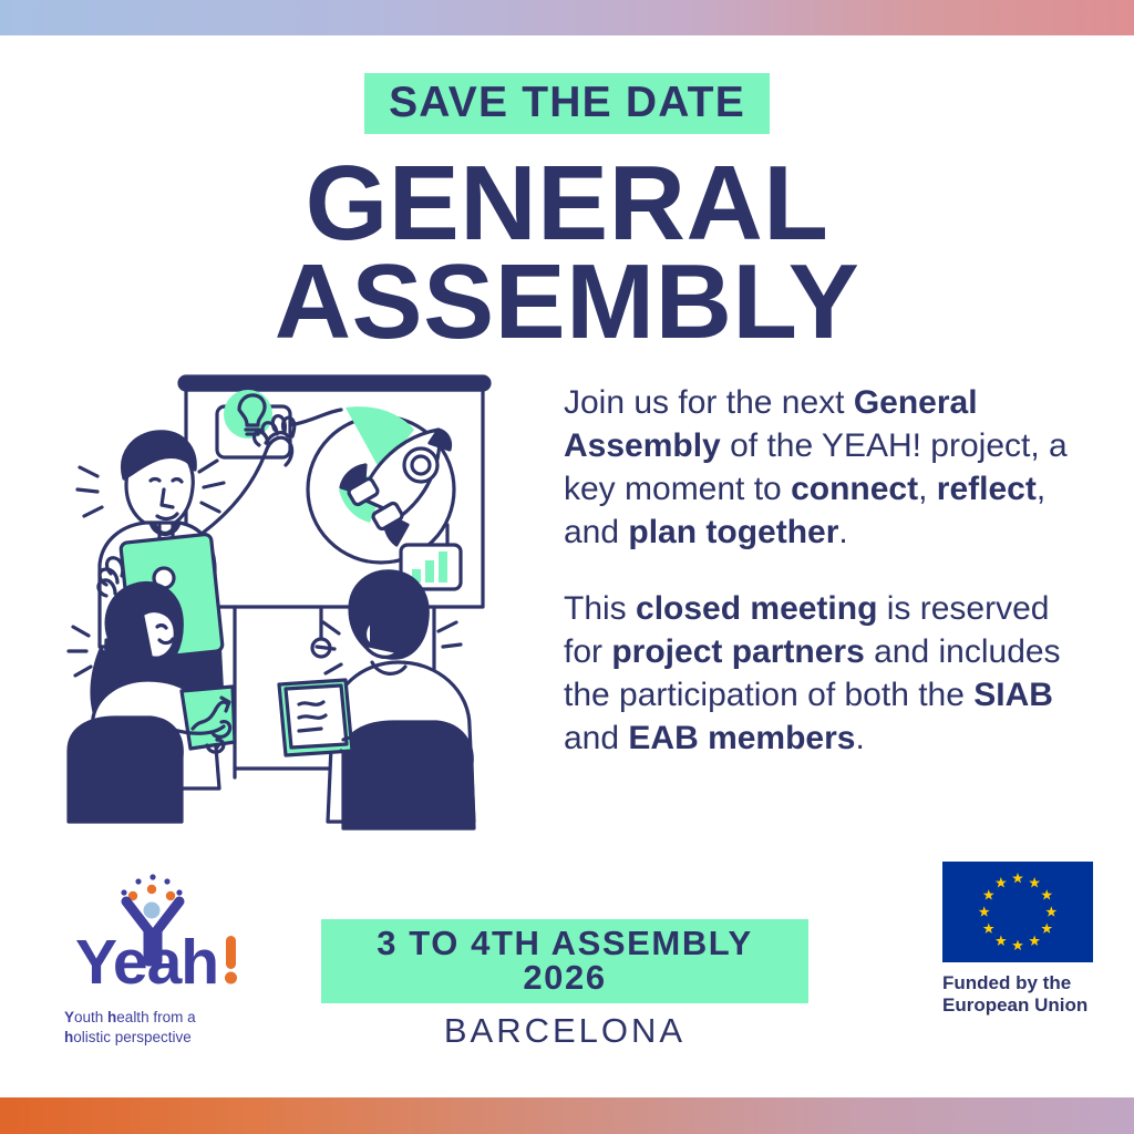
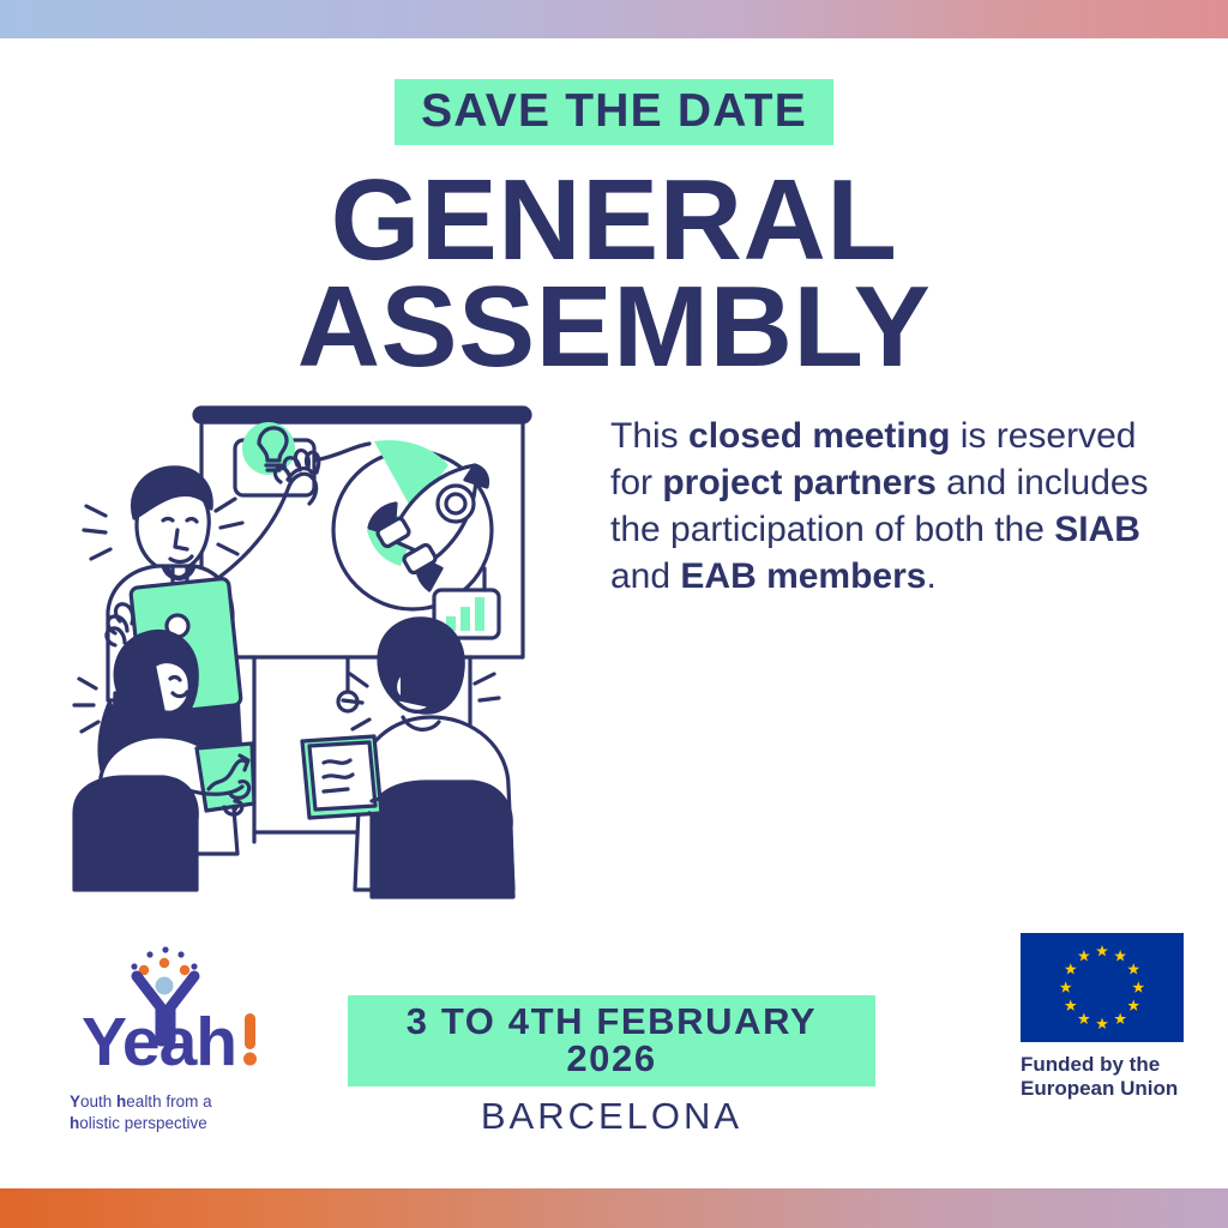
  SAVE THE DATE
  GENERAL
  ASSEMBLY
- Join us for the next General Assembly of the YEAH! project, a key moment to connect, reflect, and plan together.
  This closed meeting is reserved for project partners and includes the participation of both the SIAB and EAB members.
  Yeah
  Youth health from a
  holistic perspective
- 3 TO 4TH ASSEMBLY 2026
+ 3 TO 4TH FEBRUARY 2026
  BARCELONA
  Funded by the
  European Union
